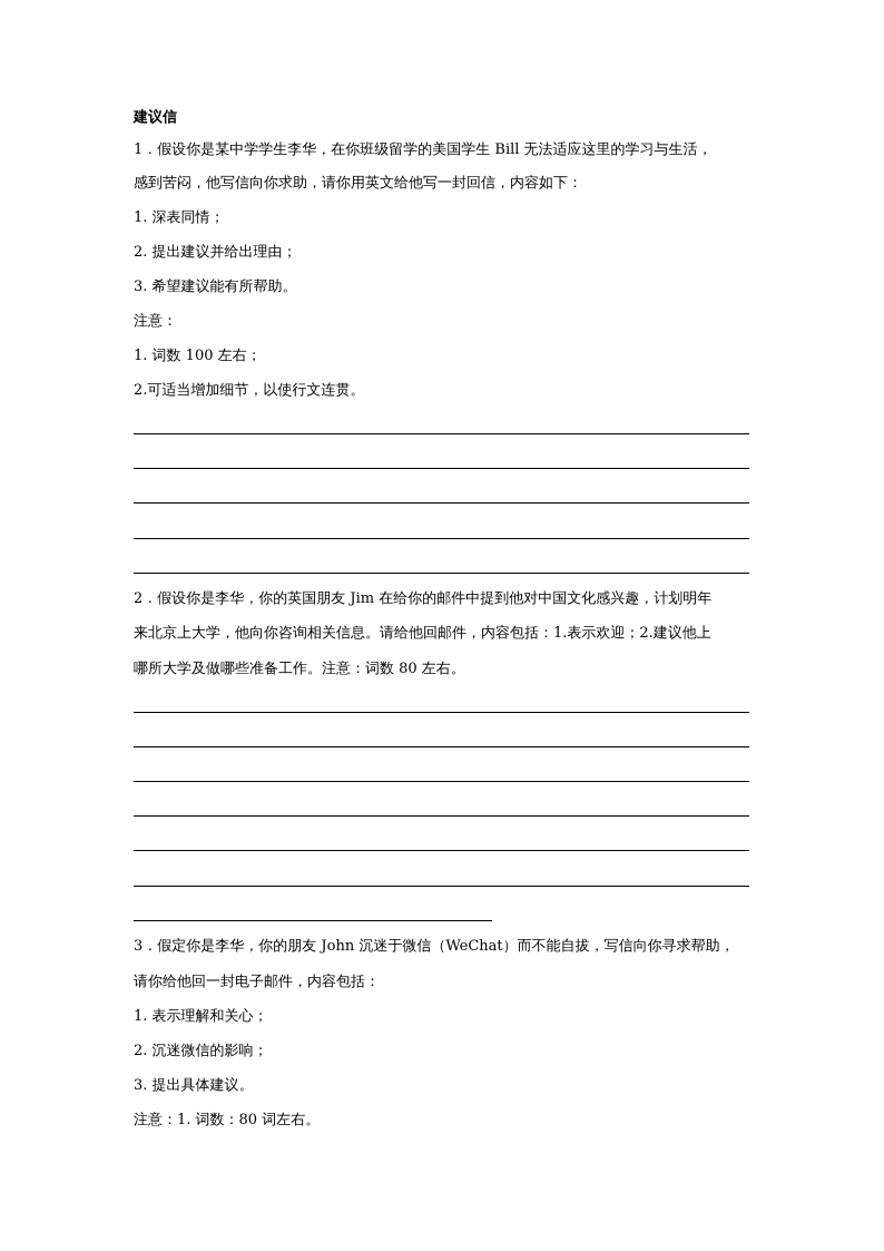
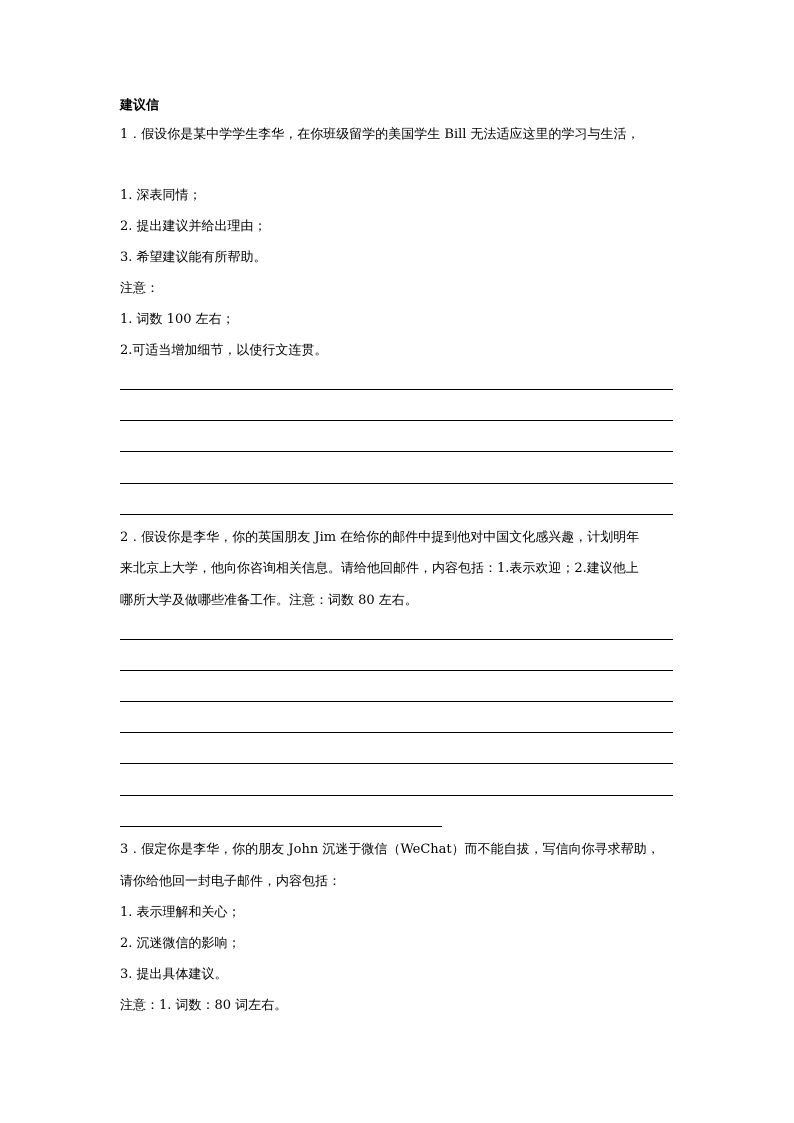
  建议信
  1．假设你是某中学学生李华，在你班级留学的美国学生 Bill 无法适应这里的学习与生活，
- 感到苦闷，他写信向你求助，请你用英文给他写一封回信，内容如下：
  1. 深表同情；
  2. 提出建议并给出理由；
  3. 希望建议能有所帮助。
  注意：
  1. 词数 100 左右；
  2.可适当增加细节，以使行文连贯。
  2．假设你是李华，你的英国朋友 Jim 在给你的邮件中提到他对中国文化感兴趣，计划明年
  来北京上大学，他向你咨询相关信息。请给他回邮件，内容包括：1.表示欢迎；2.建议他上
  哪所大学及做哪些准备工作。注意：词数 80 左右。
  3．假定你是李华，你的朋友 John 沉迷于微信（WeChat）而不能自拔，写信向你寻求帮助，
  请你给他回一封电子邮件，内容包括：
  1. 表示理解和关心；
  2. 沉迷微信的影响；
  3. 提出具体建议。
  注意：1. 词数：80 词左右。
